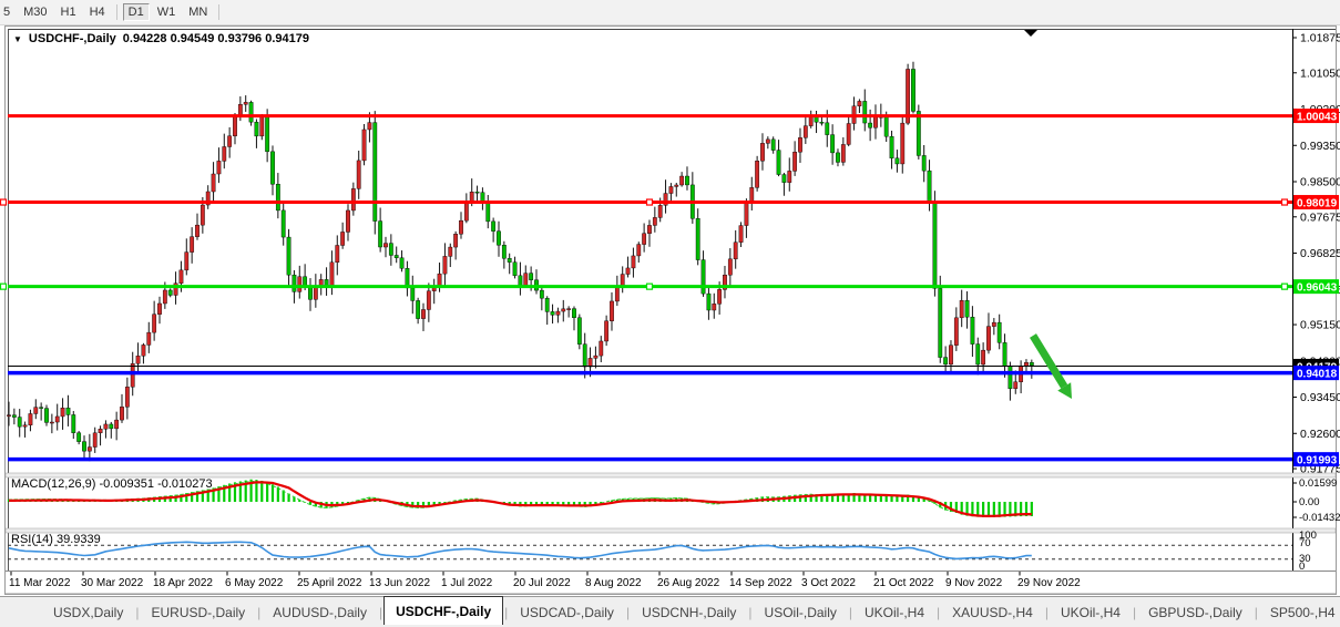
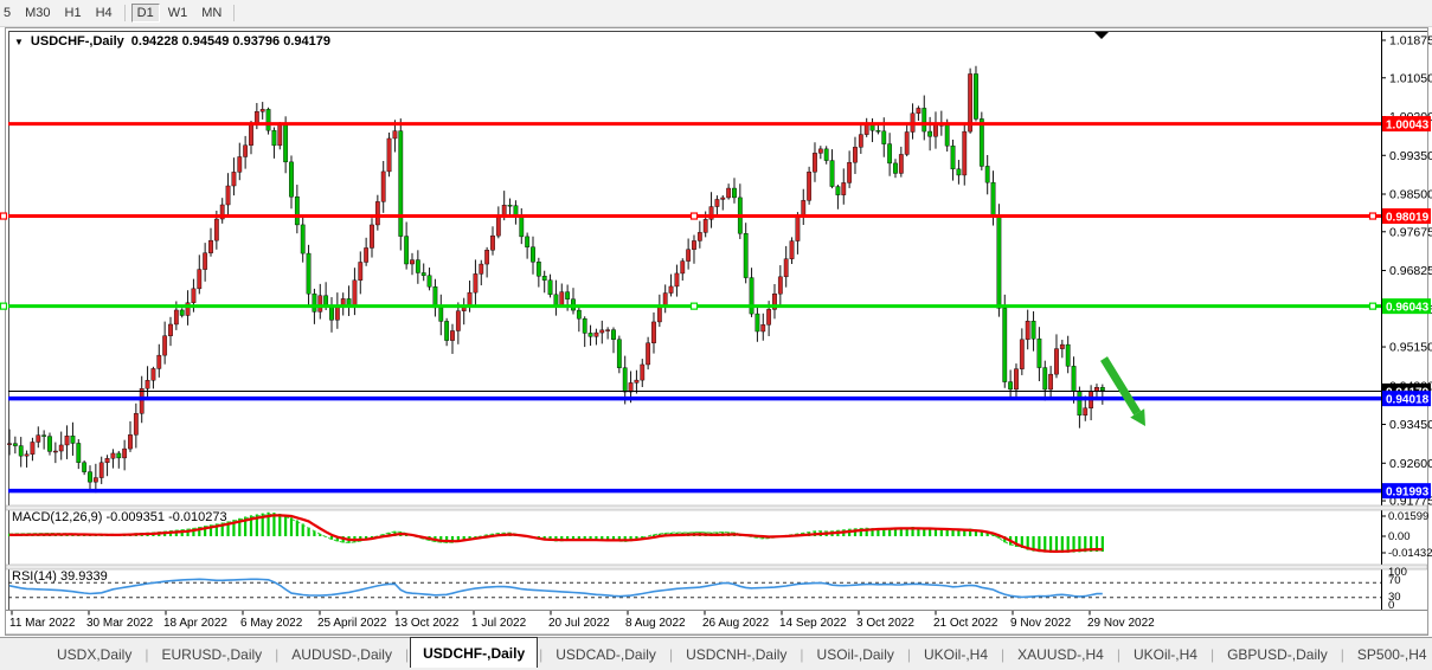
  1.01875
  1.01050
  0.99350
  0.98500
  0.97675
  0.96825
  0.95150
  0.93450
  0.92600
  0.91775
  0.01599
  0.00
  -0.01432
  100
  70
  30
  0
  11 Mar 2022
  30 Mar 2022
  18 Apr 2022
  6 May 2022
  25 April 2022
- 13 Jun 2022
+ 13 Oct 2022
  1 Jul 2022
  20 Jul 2022
  8 Aug 2022
  26 Aug 2022
  14 Sep 2022
  3 Oct 2022
  21 Oct 2022
  9 Nov 2022
  29 Nov 2022
  1.00043
  0.98019
  0.96043
  0.94018
  0.91993
  5
  M30
  H1
  H4
  D1
  W1
  MN
  ▼
  USDCHF-,Daily
  0.94228 0.94549 0.93796 0.94179
  MACD(12,26,9) -0.009351 -0.010273
  RSI(14) 39.9339
  USDX,Daily
  |
  EURUSD-,Daily
  |
  AUDUSD-,Daily
  |
  USDCHF-,Daily
  |
  USDCAD-,Daily
  |
  USDCNH-,Daily
  |
  USOil-,Daily
  |
  UKOil-,H4
  |
  XAUUSD-,H4
  |
  UKOil-,H4
  |
  GBPUSD-,Daily
  |
  SP500-,H4
